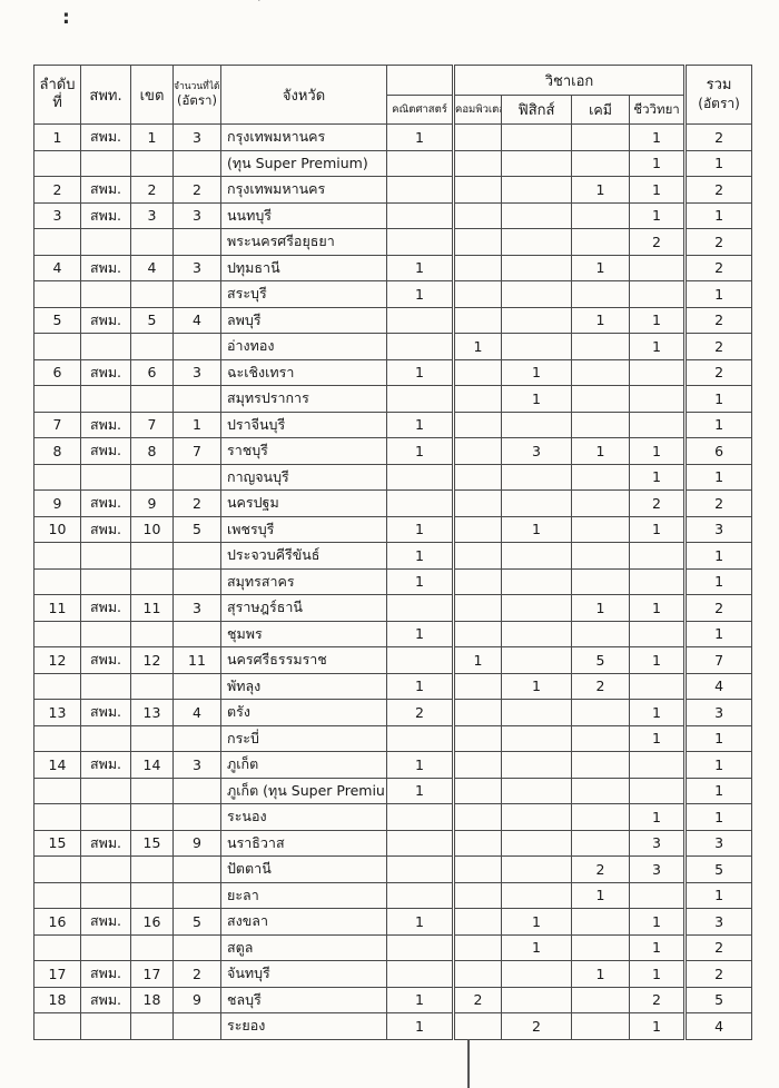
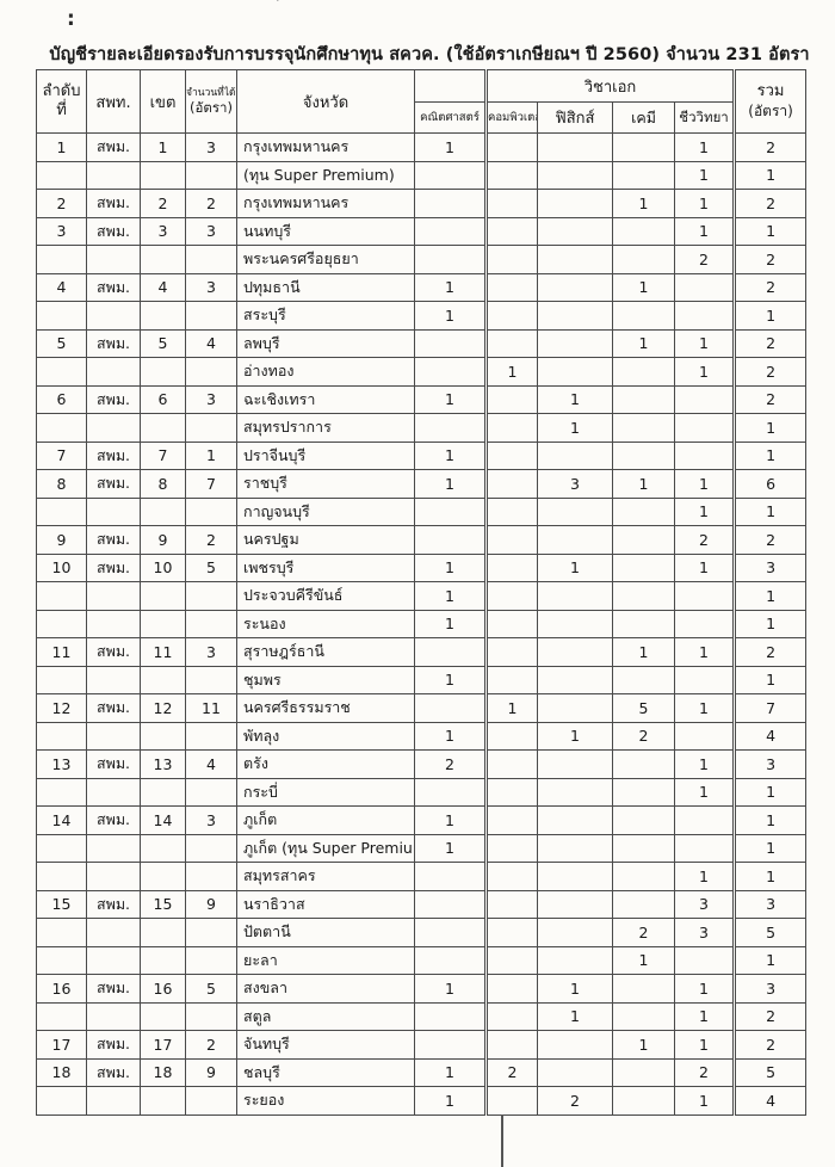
  :
  '
+ บัญชีรายละเอียดรองรับการบรรจุนักศึกษาทุน สควค. (ใช้อัตราเกษียณฯ ปี 2560) จำนวน 231 อัตรา
  ลำดับ ที่	สพท.	เขต	จำนวนที่ได้ (อัตรา)	จังหวัด		วิชาเอก	รวม (อัตรา)
  คณิตศาสตร์	คอมพิวเต	ฟิสิกส์	เคมี	ชีววิทยา
  1	สพม.	1	3	กรุงเทพมหานคร	1				1	2
  				(ทุน Super Premium)					1	1
  2	สพม.	2	2	กรุงเทพมหานคร				1	1	2
  3	สพม.	3	3	นนทบุรี					1	1
  				พระนครศรีอยุธยา					2	2
  4	สพม.	4	3	ปทุมธานี	1			1		2
  				สระบุรี	1					1
  5	สพม.	5	4	ลพบุรี				1	1	2
  				อ่างทอง		1			1	2
  6	สพม.	6	3	ฉะเชิงเทรา	1		1			2
  				สมุทรปราการ			1			1
  7	สพม.	7	1	ปราจีนบุรี	1					1
  8	สพม.	8	7	ราชบุรี	1		3	1	1	6
  				กาญจนบุรี					1	1
  9	สพม.	9	2	นครปฐม					2	2
  10	สพม.	10	5	เพชรบุรี	1		1		1	3
  				ประจวบคีรีขันธ์	1					1
- 				สมุทรสาคร	1					1
+ 				ระนอง	1					1
  11	สพม.	11	3	สุราษฎร์ธานี				1	1	2
  				ชุมพร	1					1
  12	สพม.	12	11	นครศรีธรรมราช		1		5	1	7
  				พัทลุง	1		1	2		4
  13	สพม.	13	4	ตรัง	2				1	3
  				กระบี่					1	1
  14	สพม.	14	3	ภูเก็ต	1					1
  				ภูเก็ต (ทุน Super Premiu	1					1
- 				ระนอง					1	1
+ 				สมุทรสาคร					1	1
  15	สพม.	15	9	นราธิวาส					3	3
  				ปัตตานี				2	3	5
  				ยะลา				1		1
  16	สพม.	16	5	สงขลา	1		1		1	3
  				สตูล			1		1	2
  17	สพม.	17	2	จันทบุรี				1	1	2
  18	สพม.	18	9	ชลบุรี	1	2			2	5
  				ระยอง	1		2		1	4
